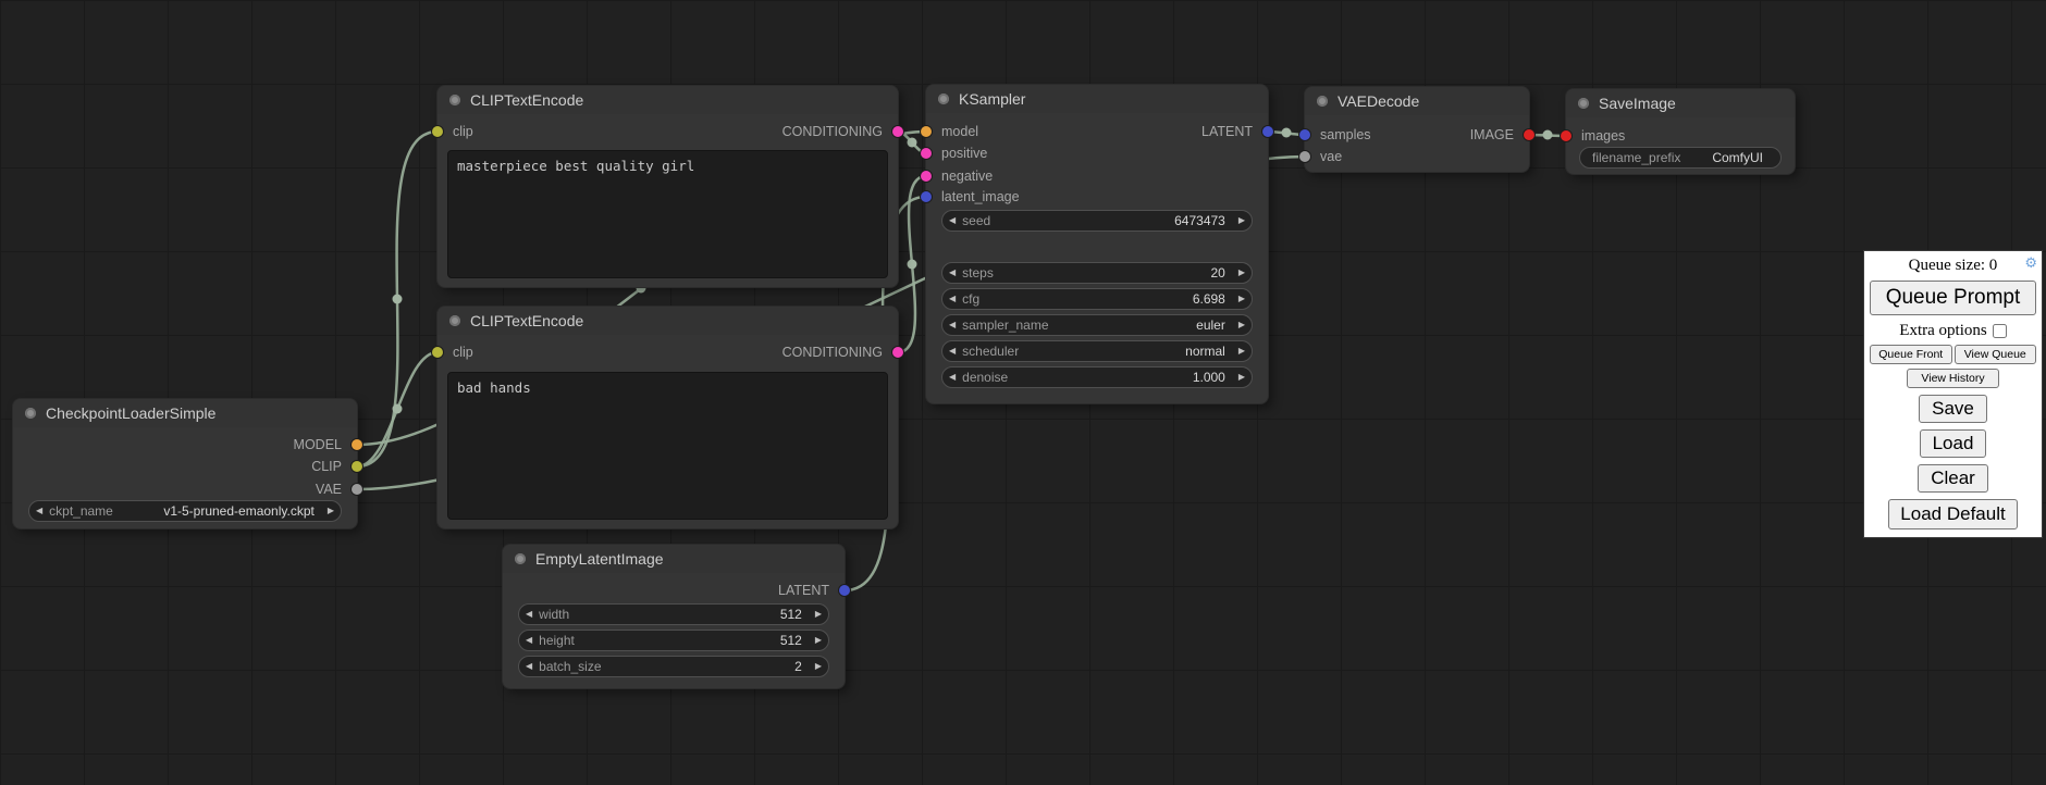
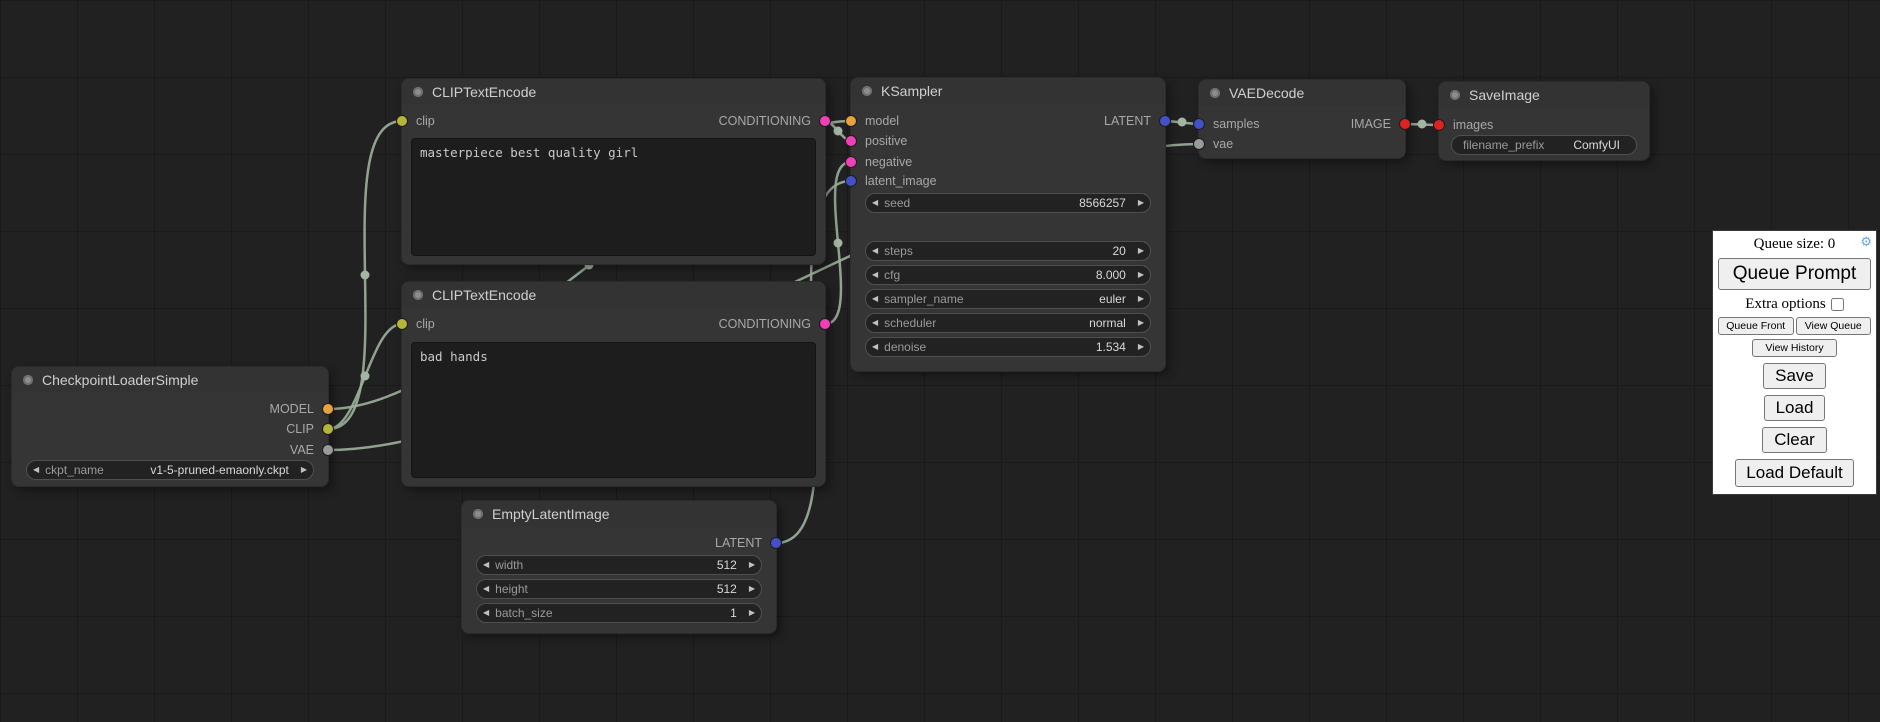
  CheckpointLoaderSimple
  MODEL
  CLIP
  VAE
  ◀
  ckpt_name
  v1-5-pruned-emaonly.ckpt
  ▶
  CLIPTextEncode
  clip
  CONDITIONING
  masterpiece best quality girl
  CLIPTextEncode
  clip
  CONDITIONING
  bad hands
  EmptyLatentImage
  LATENT
  ◀
  width
  512
  ▶
  ◀
  height
  512
  ▶
  ◀
  batch_size
- 2
+ 1
  ▶
  KSampler
  model
  positive
  negative
  latent_image
  LATENT
  ◀
  seed
- 6473473
+ 8566257
  ▶
  ◀
  steps
  20
  ▶
  ◀
  cfg
- 6.698
+ 8.000
  ▶
  ◀
  sampler_name
  euler
  ▶
  ◀
  scheduler
  normal
  ▶
  ◀
  denoise
- 1.000
+ 1.534
  ▶
  VAEDecode
  samples
  vae
  IMAGE
  SaveImage
  images
  filename_prefix
  ComfyUI
  Queue size: 0
  ⚙
  Queue Prompt
  Extra options
  Queue Front
  View Queue
  View History
  Save
  Load
  Clear
  Load Default
